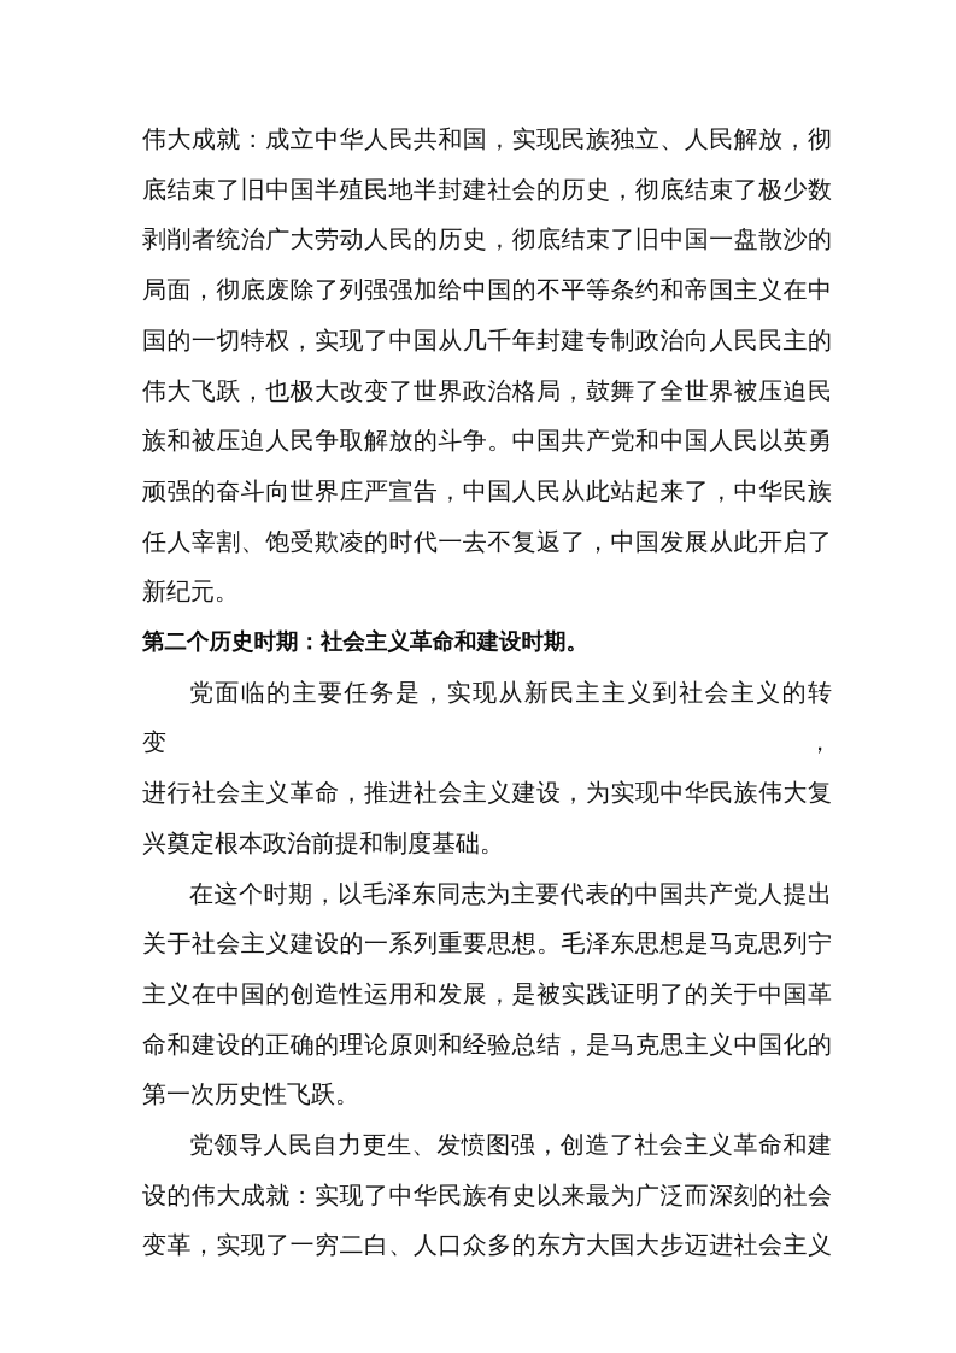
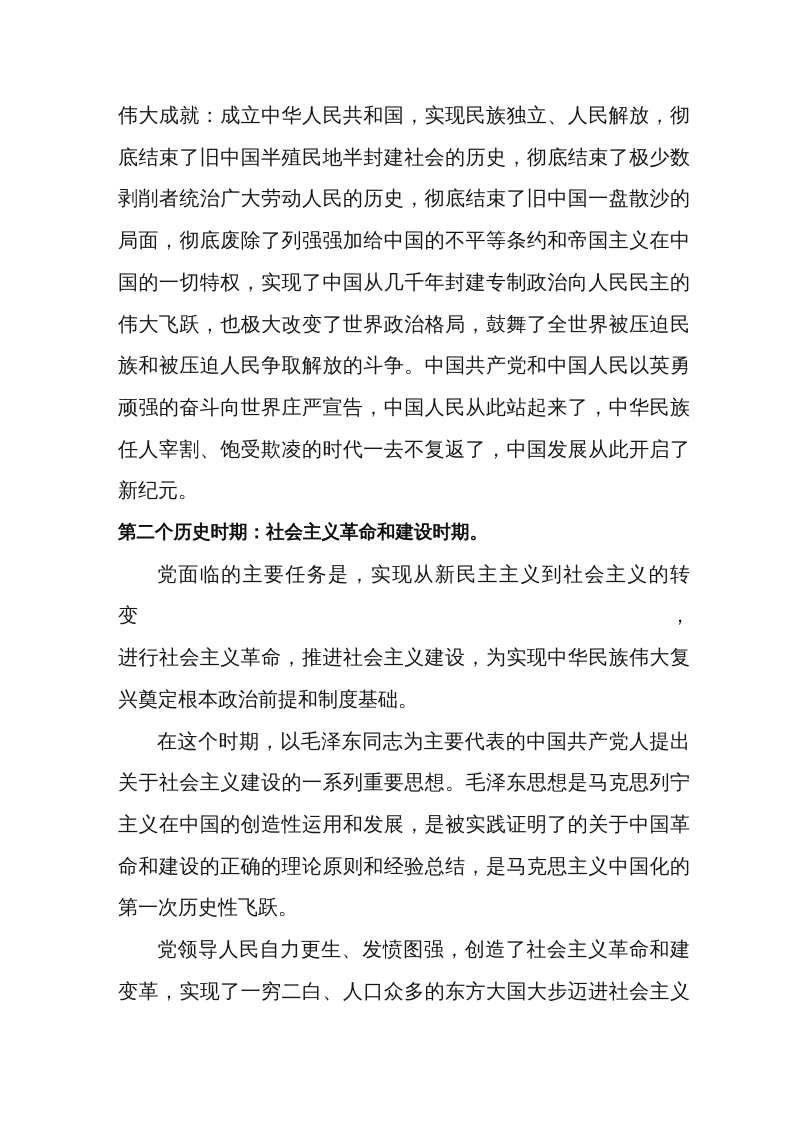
  伟大成就：成立中华人民共和国，实现民族独立、人民解放，彻
  底结束了旧中国半殖民地半封建社会的历史，彻底结束了极少数
  剥削者统治广大劳动人民的历史，彻底结束了旧中国一盘散沙的
  局面，彻底废除了列强强加给中国的不平等条约和帝国主义在中
  国的一切特权，实现了中国从几千年封建专制政治向人民民主的
  伟大飞跃，也极大改变了世界政治格局，鼓舞了全世界被压迫民
  族和被压迫人民争取解放的斗争。中国共产党和中国人民以英勇
  顽强的奋斗向世界庄严宣告，中国人民从此站起来了，中华民族
  任人宰割、饱受欺凌的时代一去不复返了，中国发展从此开启了
  新纪元。
  第二个历史时期：社会主义革命和建设时期。
  党面临的主要任务是，实现从新民主主义到社会主义的转变，
  进行社会主义革命，推进社会主义建设，为实现中华民族伟大复
  兴奠定根本政治前提和制度基础。
  在这个时期，以毛泽东同志为主要代表的中国共产党人提出
  关于社会主义建设的一系列重要思想。毛泽东思想是马克思列宁
  主义在中国的创造性运用和发展，是被实践证明了的关于中国革
  命和建设的正确的理论原则和经验总结，是马克思主义中国化的
  第一次历史性飞跃。
  党领导人民自力更生、发愤图强，创造了社会主义革命和建
- 设的伟大成就：实现了中华民族有史以来最为广泛而深刻的社会
  变革，实现了一穷二白、人口众多的东方大国大步迈进社会主义
